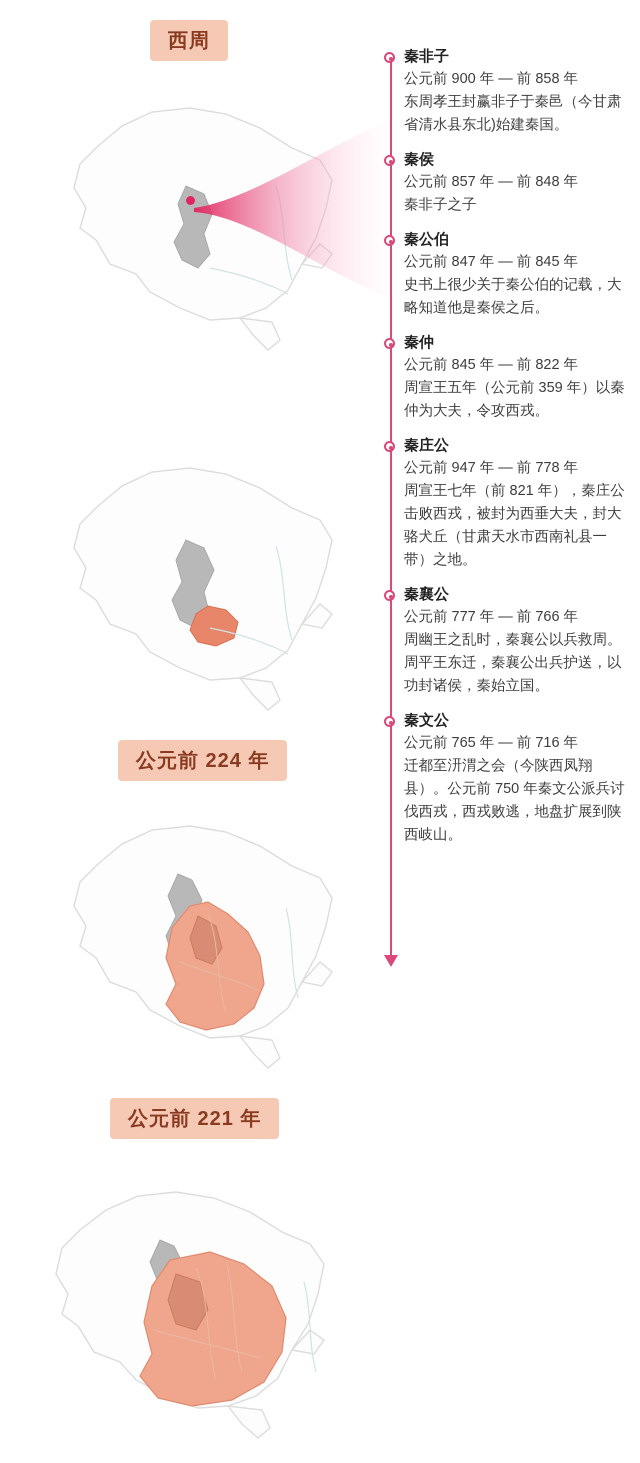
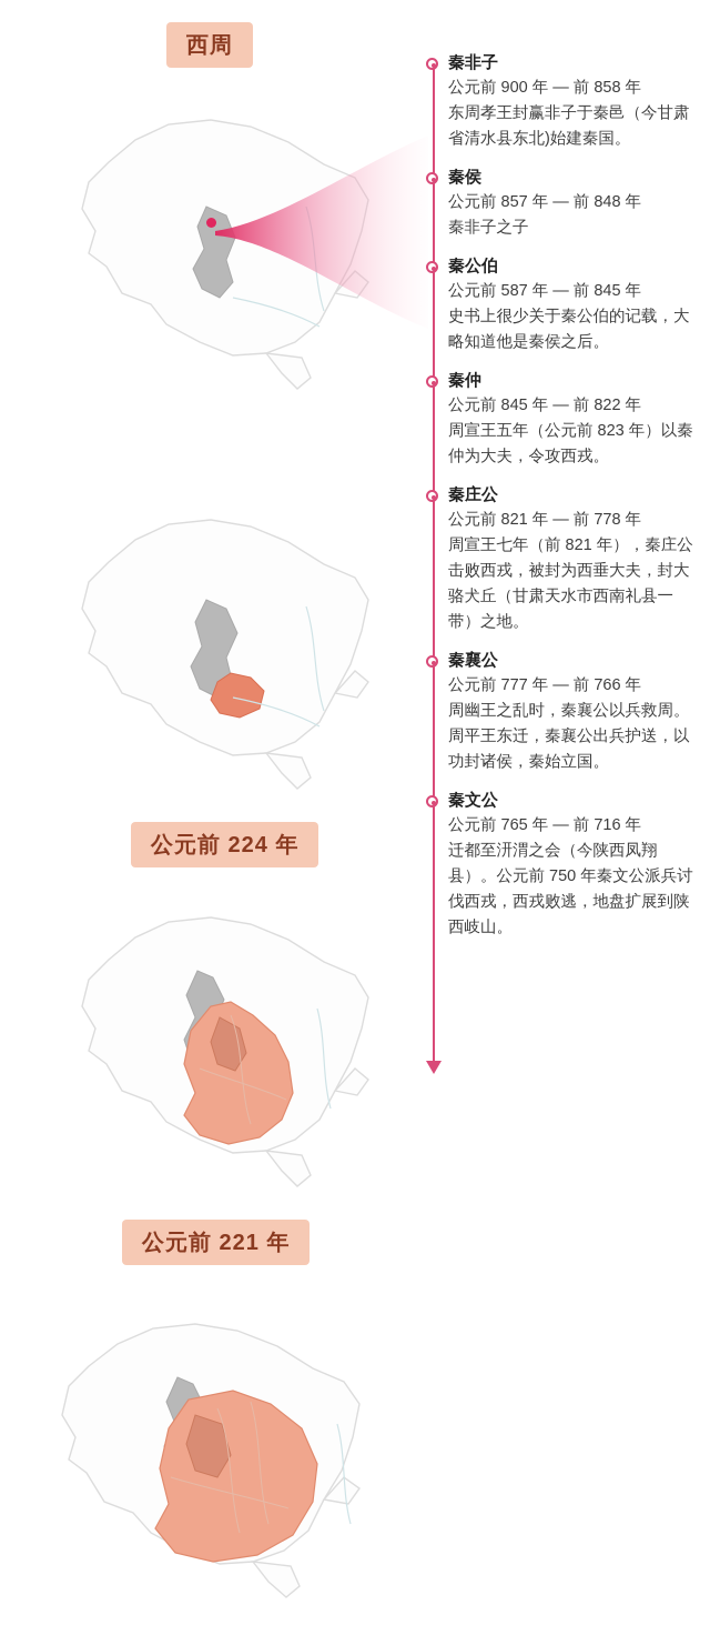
  西周
  公元前 224 年
  公元前 221 年
  秦非子
  公元前 900 年 — 前 858 年
  东周孝王封赢非子于秦邑（今甘肃省清水县东北)始建秦国。
  秦侯
  公元前 857 年 — 前 848 年
  秦非子之子
  秦公伯
- 公元前 847 年 — 前 845 年
+ 公元前 587 年 — 前 845 年
  史书上很少关于秦公伯的记载，大略知道他是秦侯之后。
  秦仲
  公元前 845 年 — 前 822 年
- 周宣王五年（公元前 359 年）以秦仲为大夫，令攻西戎。
+ 周宣王五年（公元前 823 年）以秦仲为大夫，令攻西戎。
  秦庄公
- 公元前 947 年 — 前 778 年
+ 公元前 821 年 — 前 778 年
  周宣王七年（前 821 年），秦庄公击败西戎，被封为西垂大夫，封大骆犬丘（甘肃天水市西南礼县一带）之地。
  秦襄公
  公元前 777 年 — 前 766 年
  周幽王之乱时，秦襄公以兵救周。周平王东迁，秦襄公出兵护送，以功封诸侯，秦始立国。
  秦文公
  公元前 765 年 — 前 716 年
  迁都至汧渭之会（今陕西凤翔县）。公元前 750 年秦文公派兵讨伐西戎，西戎败逃，地盘扩展到陕西岐山。
